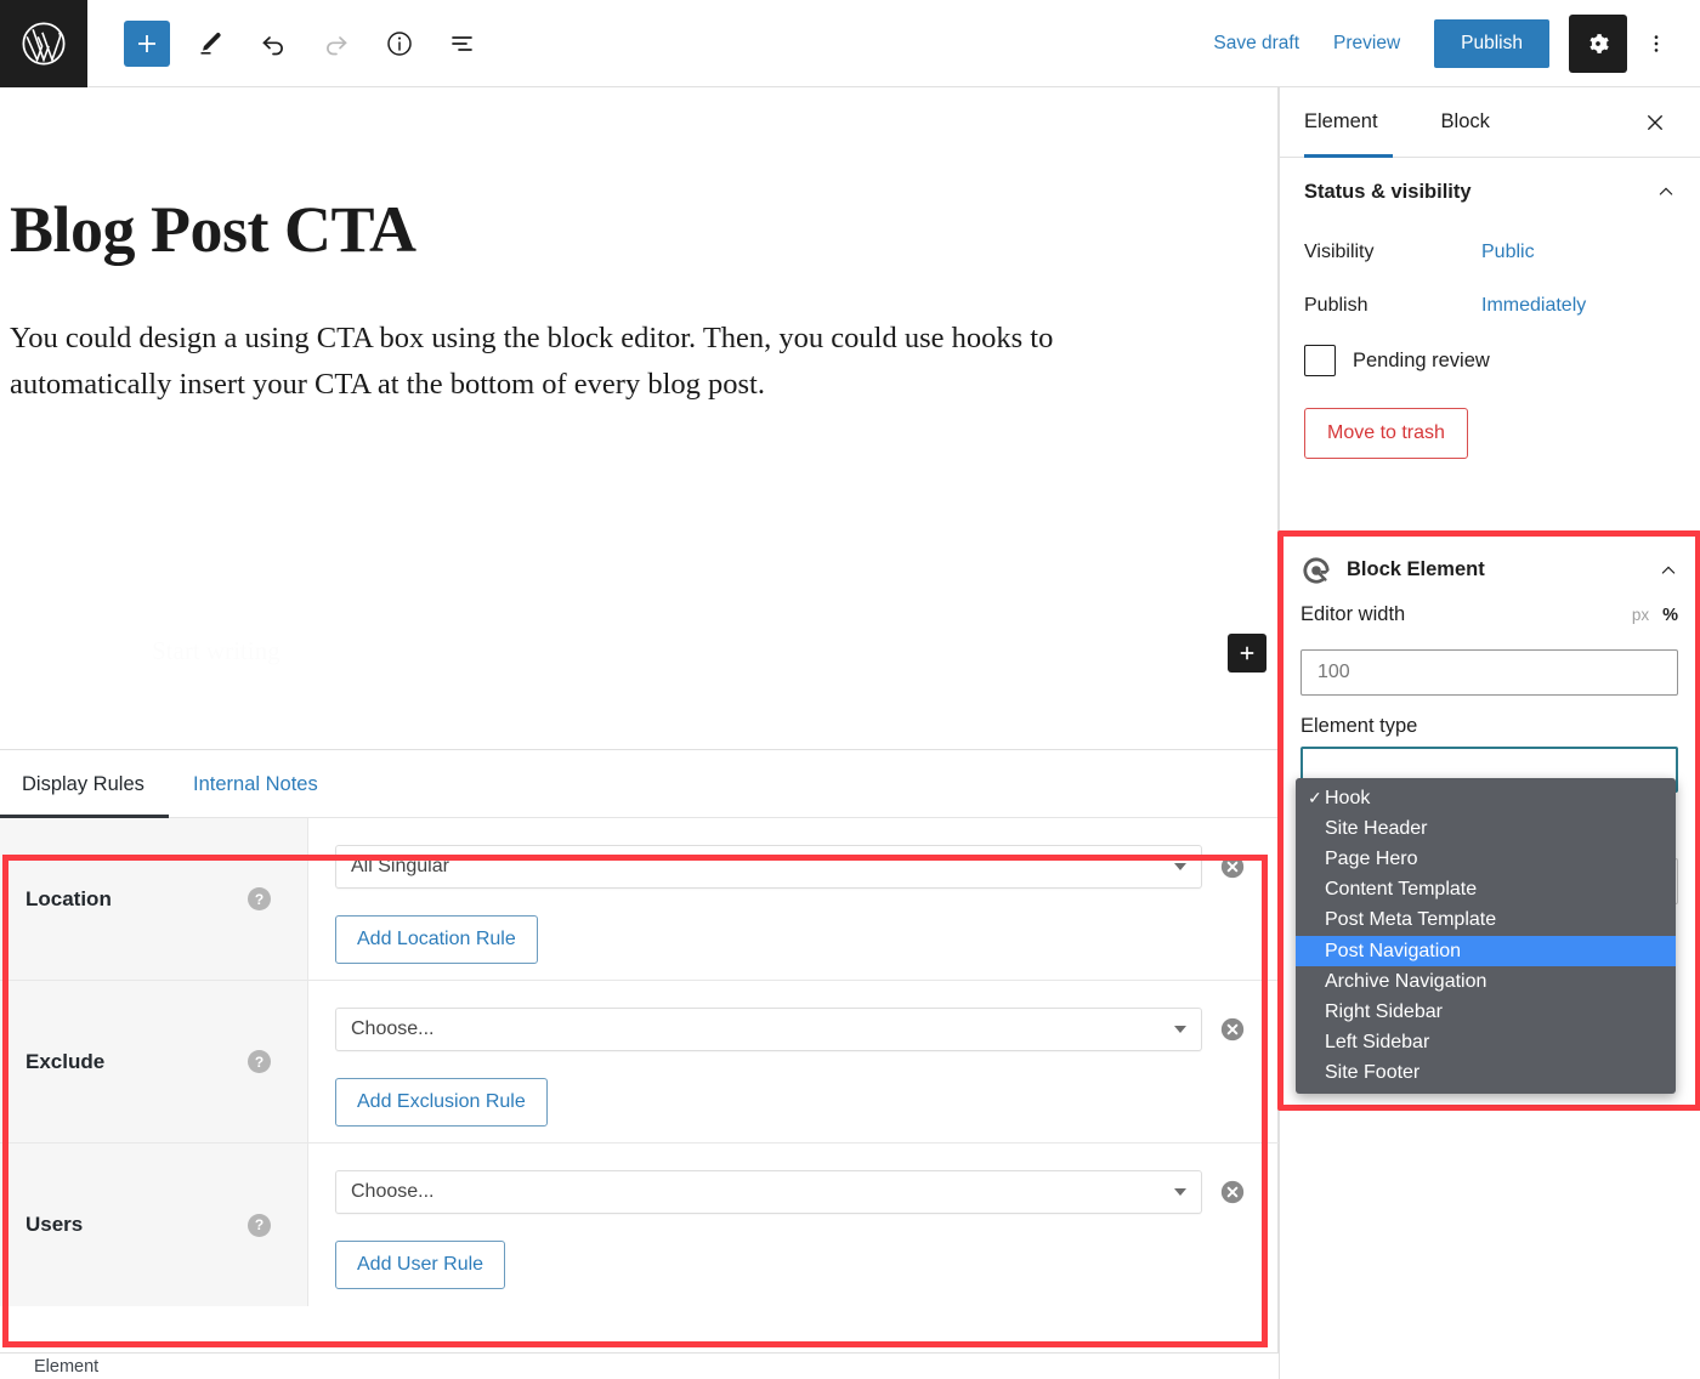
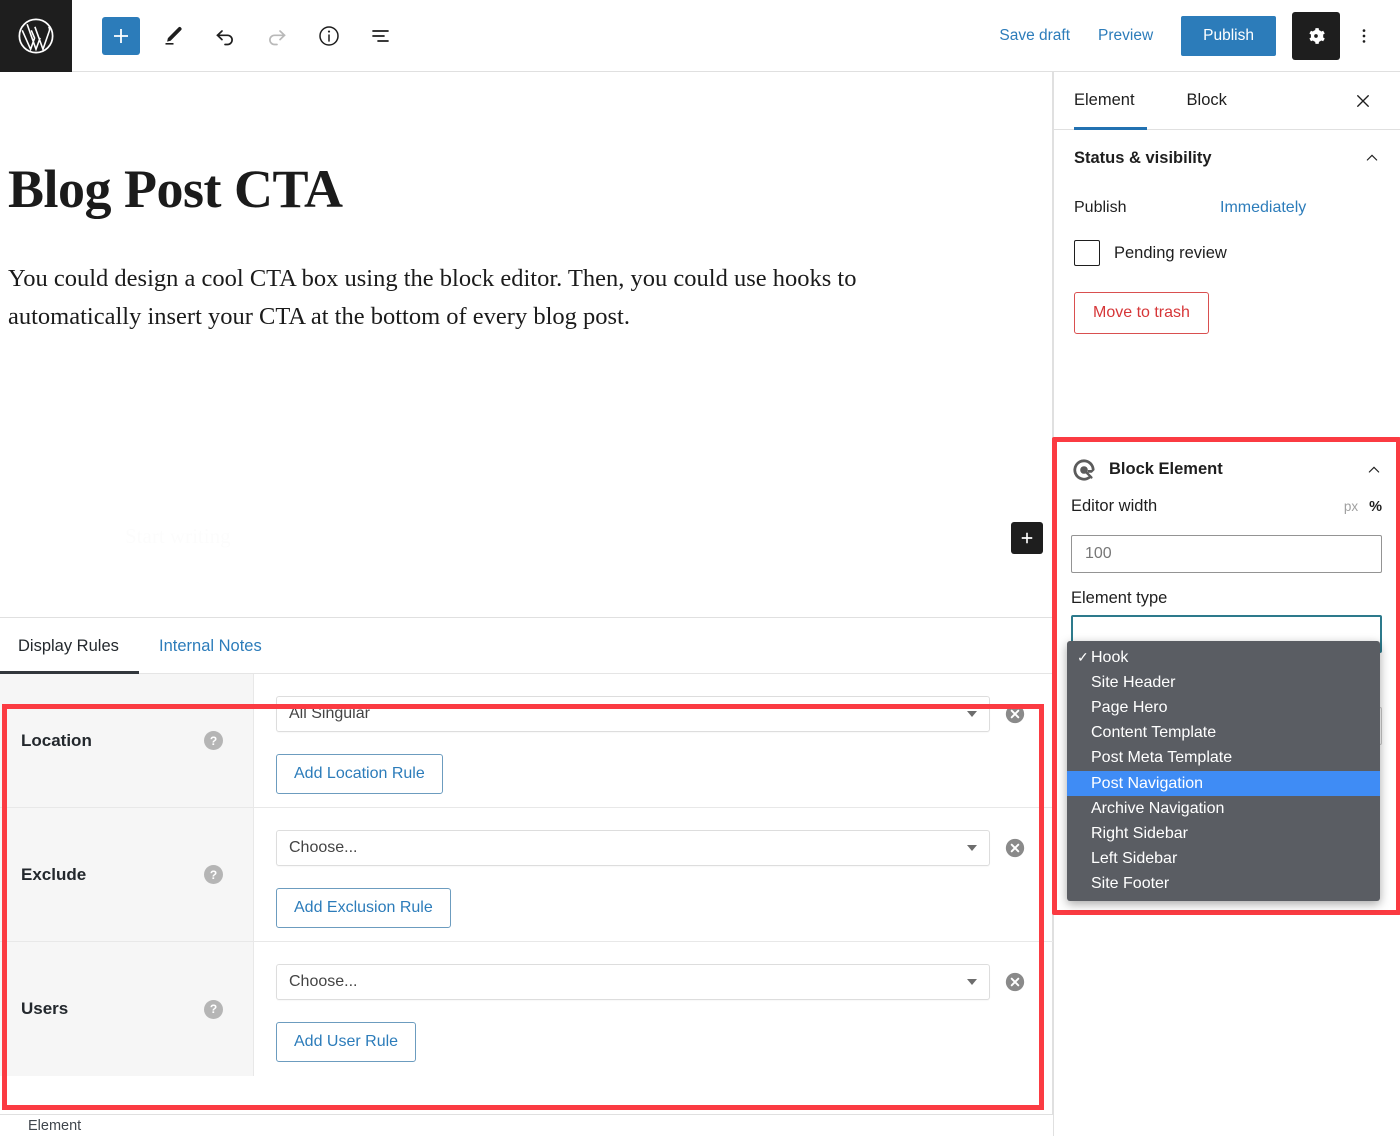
  Save draft
  Preview
  Publish
  Blog Post CTA
- You could design a using CTA box using the block editor. Then, you could use hooks to automatically insert your CTA at the bottom of every blog post.
+ You could design a cool CTA box using the block editor. Then, you could use hooks to automatically insert your CTA at the bottom of every blog post.
  Display Rules
  Internal Notes
  Location
  ?
  All Singular
  Add Location Rule
  Exclude
  ?
  Choose...
  Add Exclusion Rule
  Users
  ?
  Choose...
  Add User Rule
  Element
  Element
  Block
  Status & visibility
- Visibility
- Public
  Publish
  Immediately
  Pending review
  Move to trash
  Block Element
  Editor width
  px
  %
  100
  Element type
  ✓
  Hook
  Site Header
  Page Hero
  Content Template
  Post Meta Template
  Post Navigation
  Archive Navigation
  Right Sidebar
  Left Sidebar
  Site Footer
